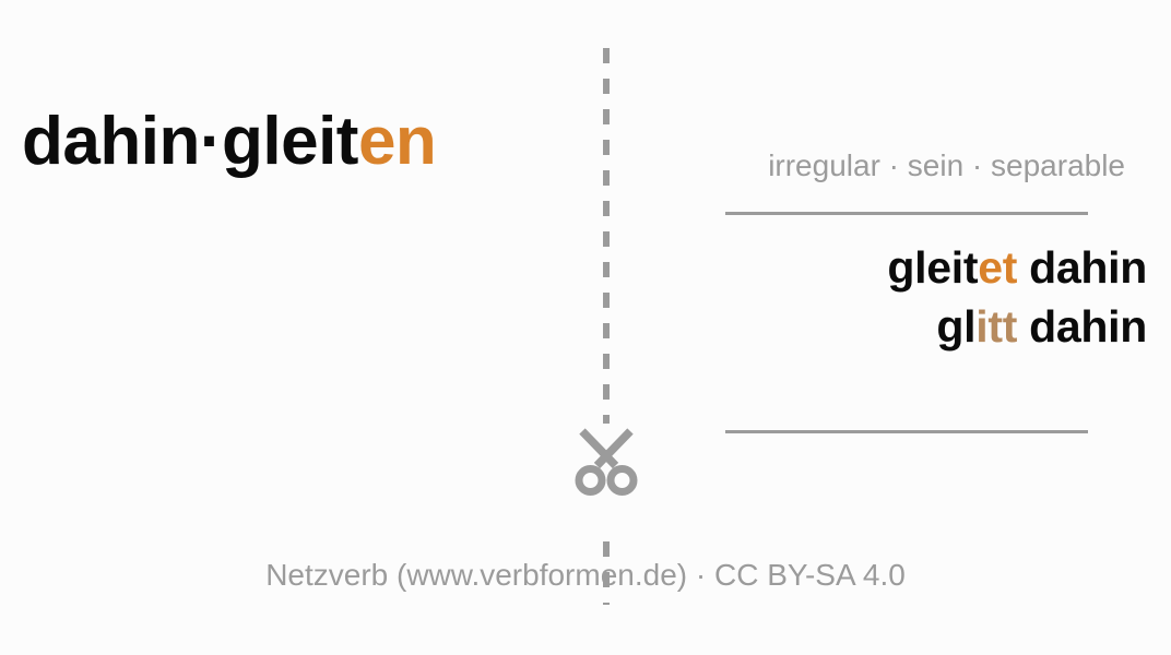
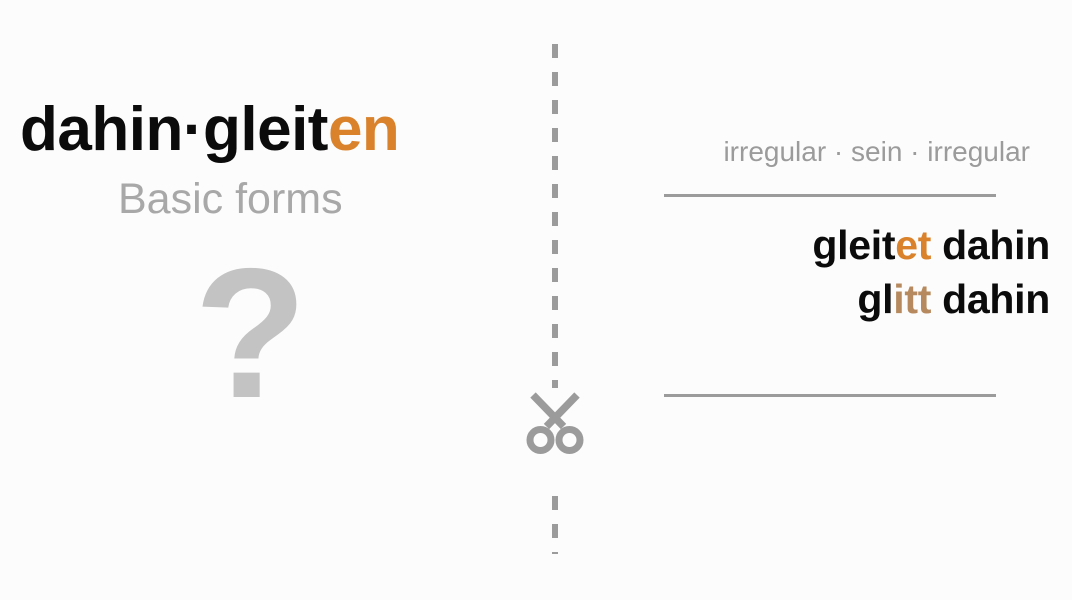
  dahin·gleiten
+ Basic forms
+ ?
- irregular · sein · separable
+ irregular · sein · irregular
  gleitet dahin
  glitt dahin
- Netzverb (www.verbformen.de) · CC BY-SA 4.0
